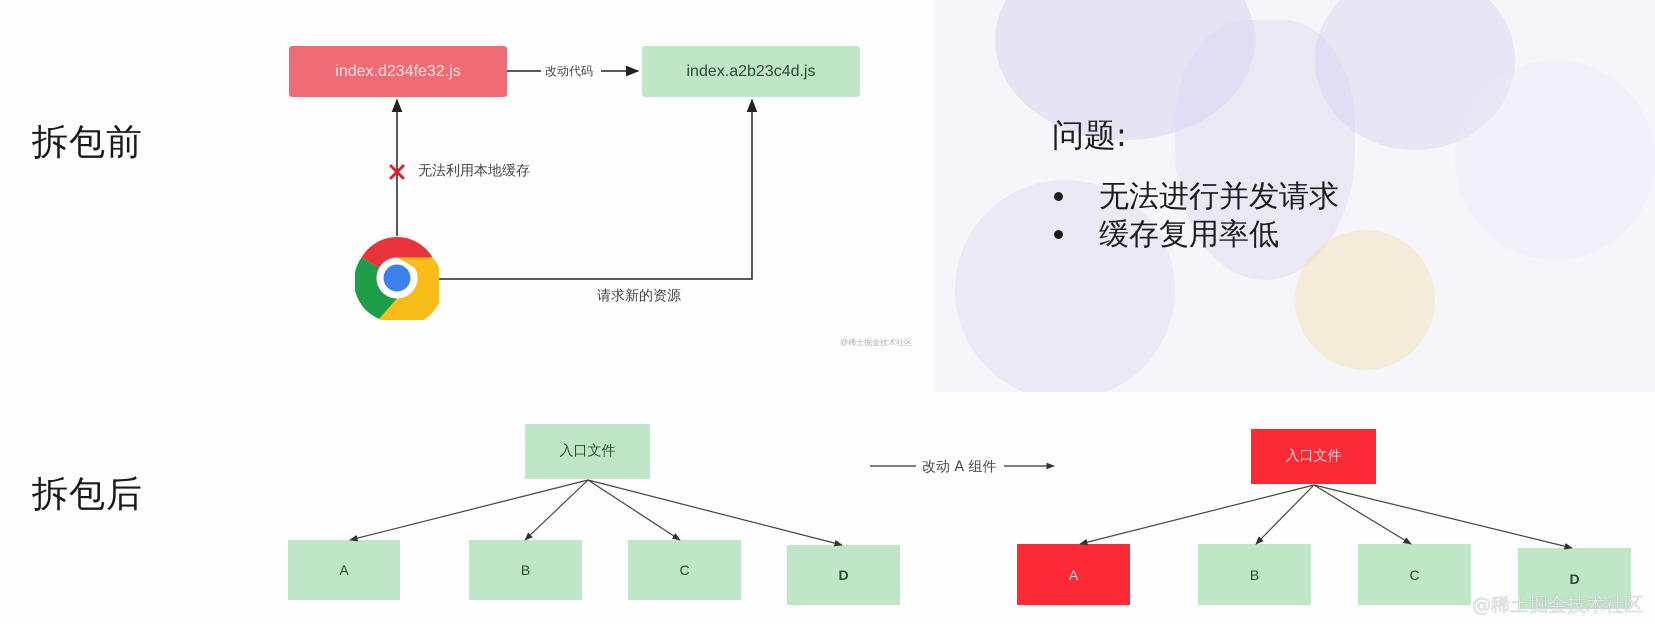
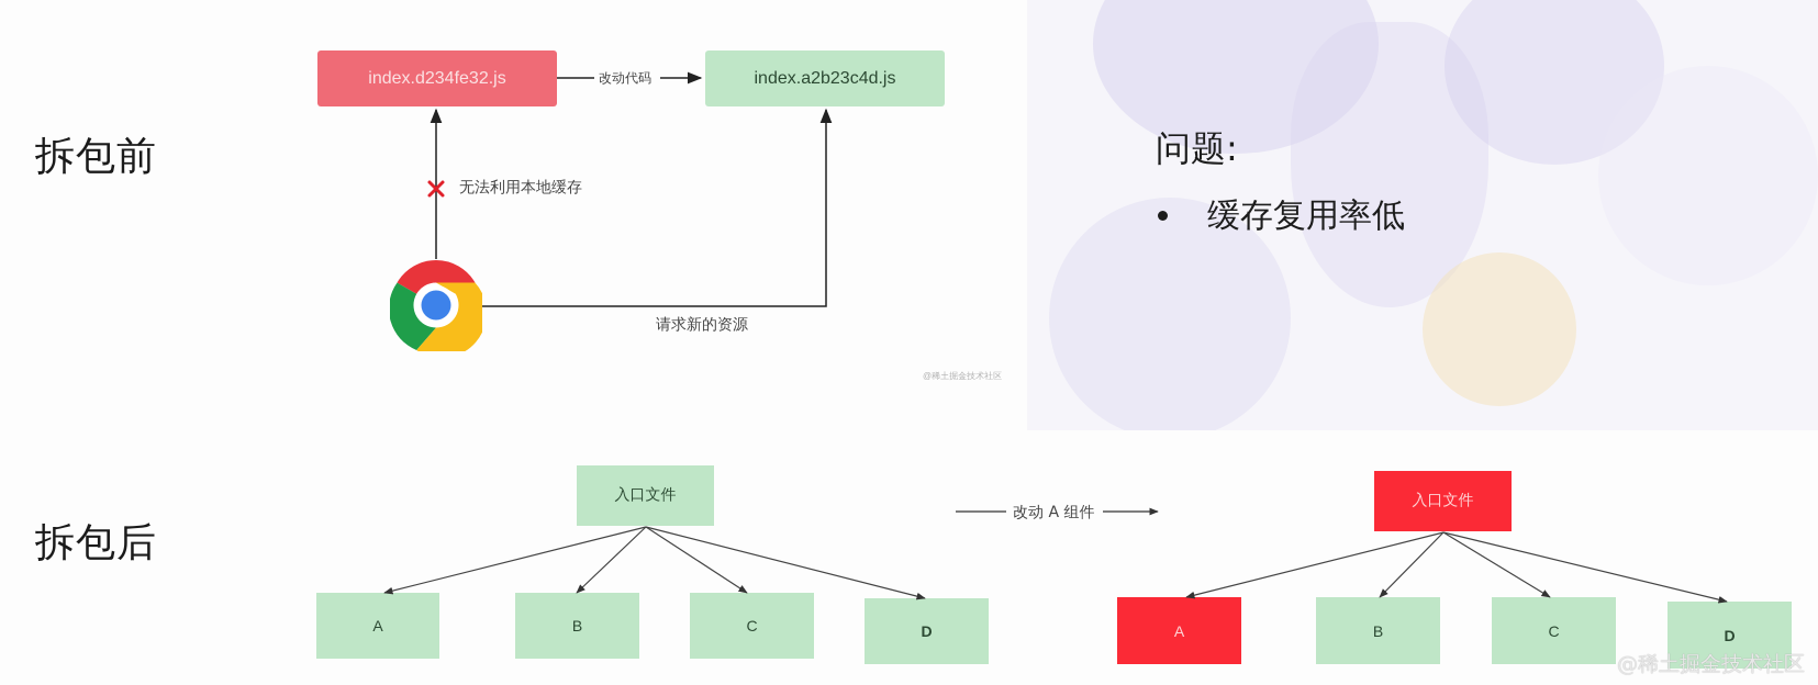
  拆包前
  拆包后
  index.d234fe32.js
  index.a2b23c4d.js
  改动代码
  无法利用本地缓存
  请求新的资源
  @稀土掘金技术社区
  问题:
- 无法进行并发请求
  缓存复用率低
  入口文件
  A
  B
  C
  D
  改动 A 组件
  入口文件
  A
  B
  C
  D
  @稀土掘金技术社区
